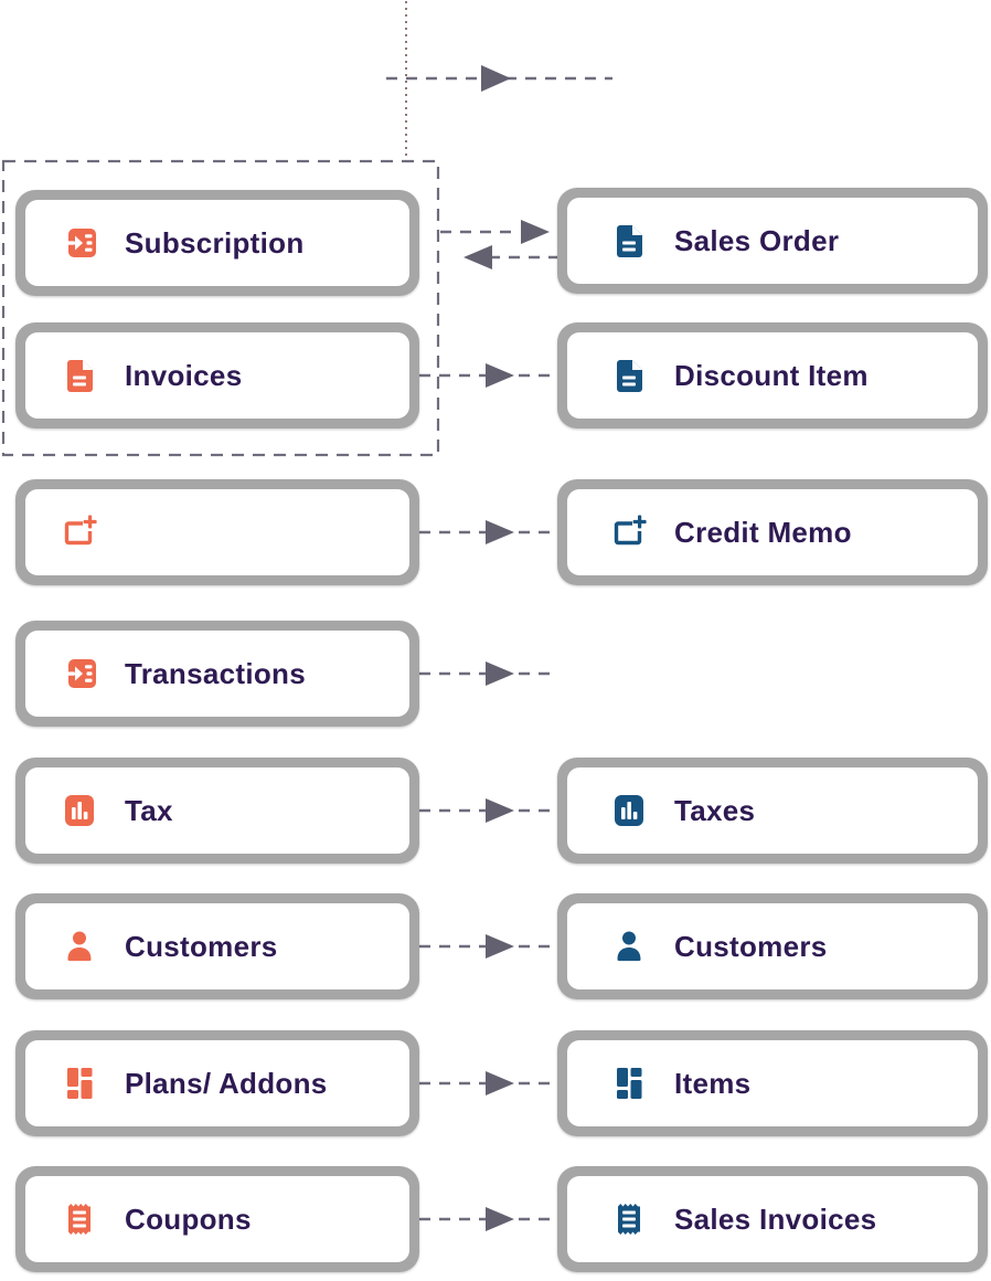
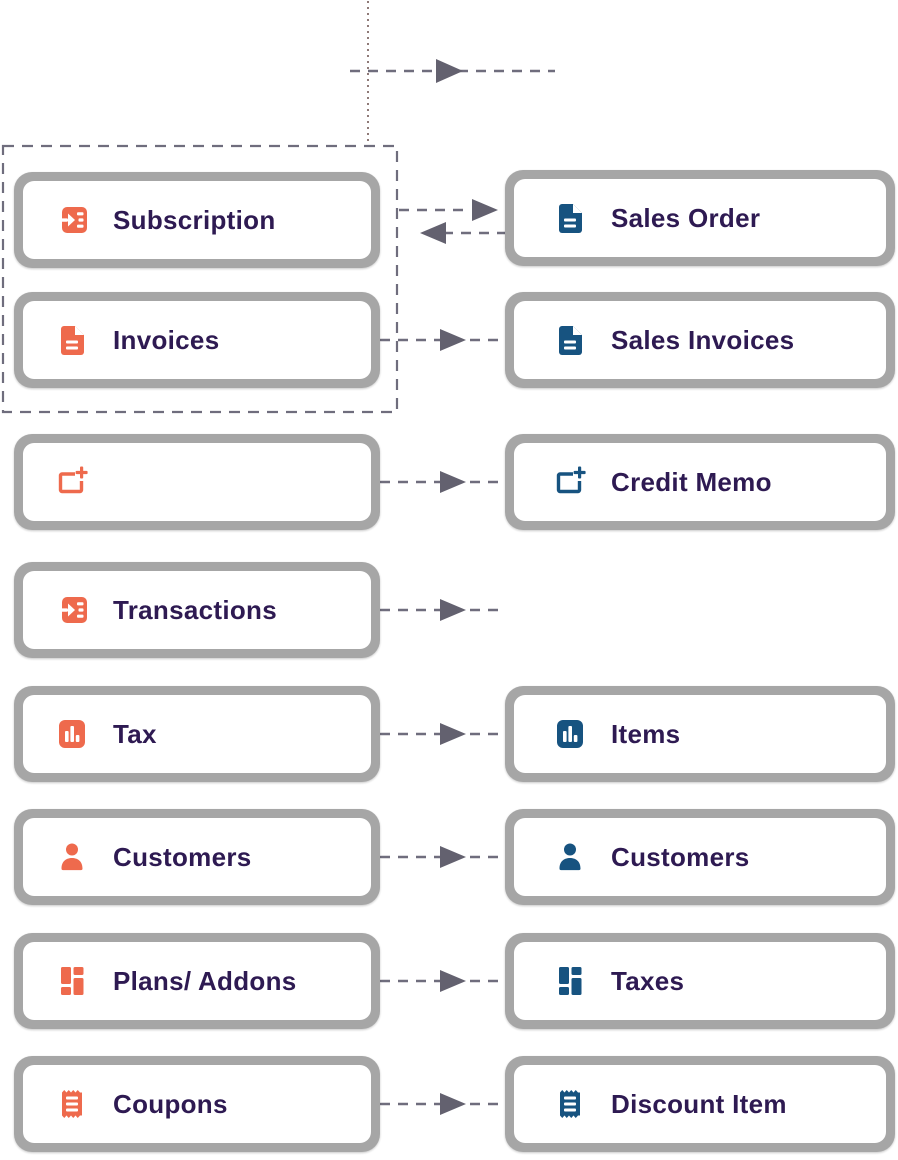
  Subscription
  Sales Order
  Invoices
- Discount Item
+ Sales Invoices
  Credit Memo
  Transactions
  Tax
- Taxes
+ Items
  Customers
  Customers
  Plans/ Addons
- Items
+ Taxes
  Coupons
- Sales Invoices
+ Discount Item
